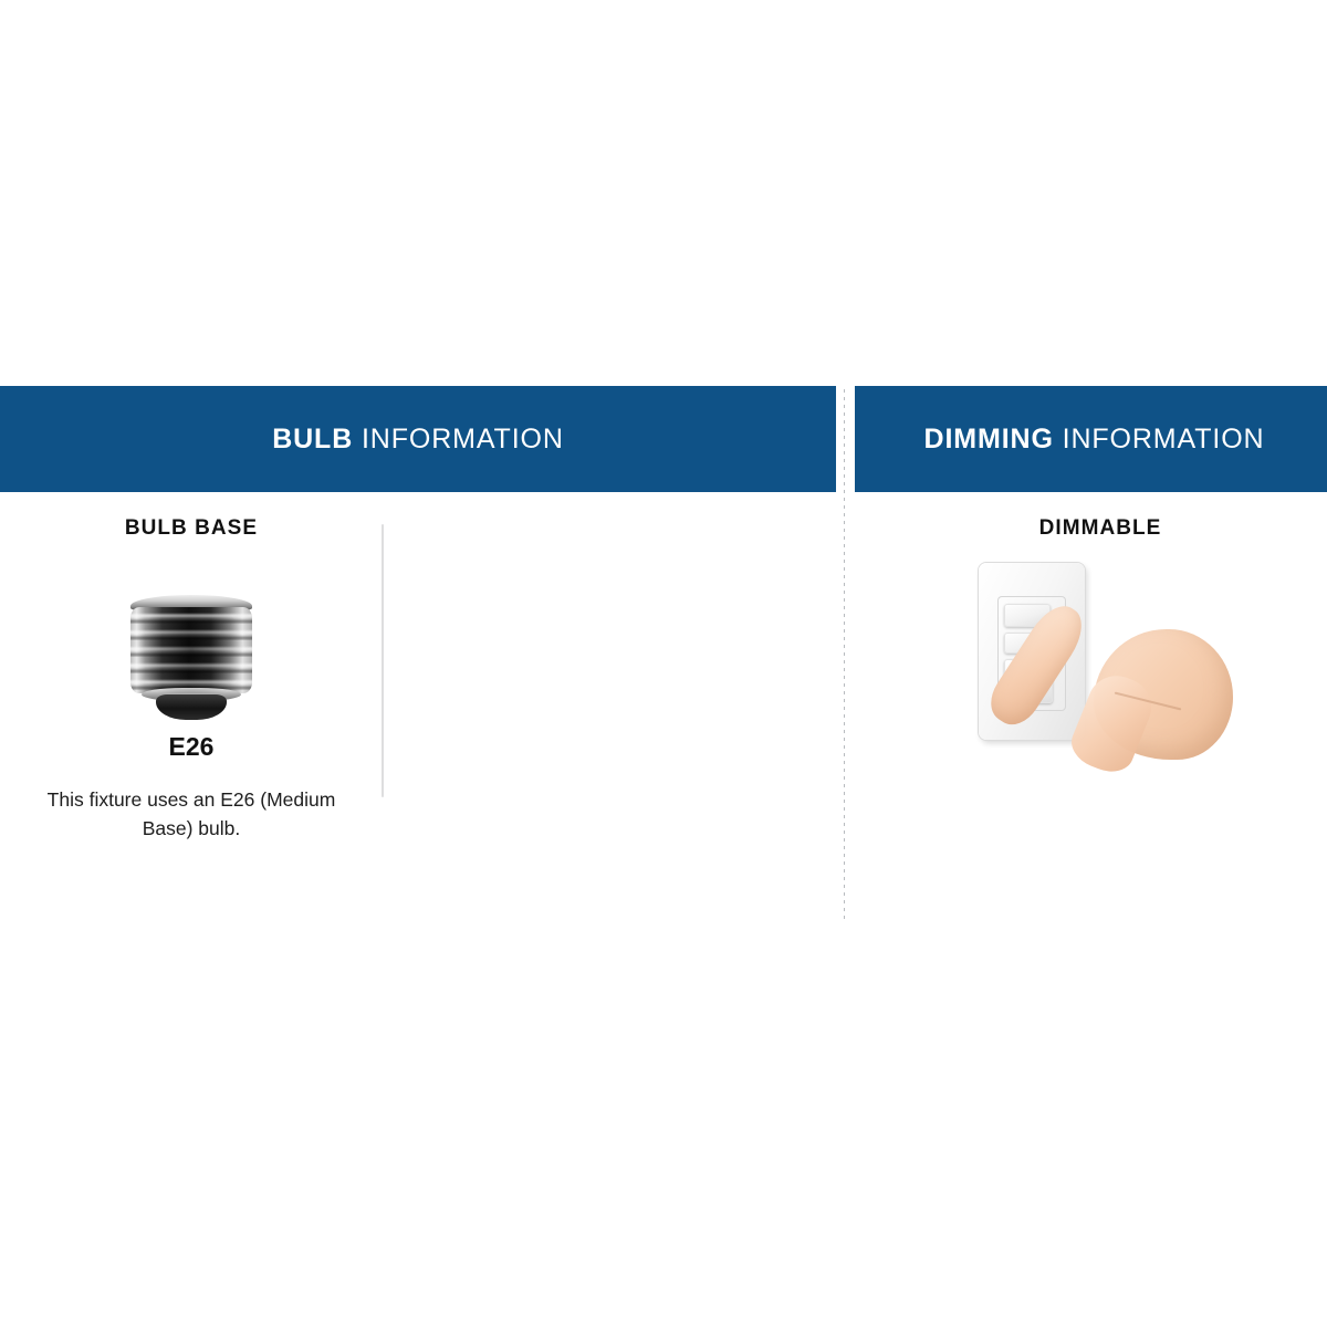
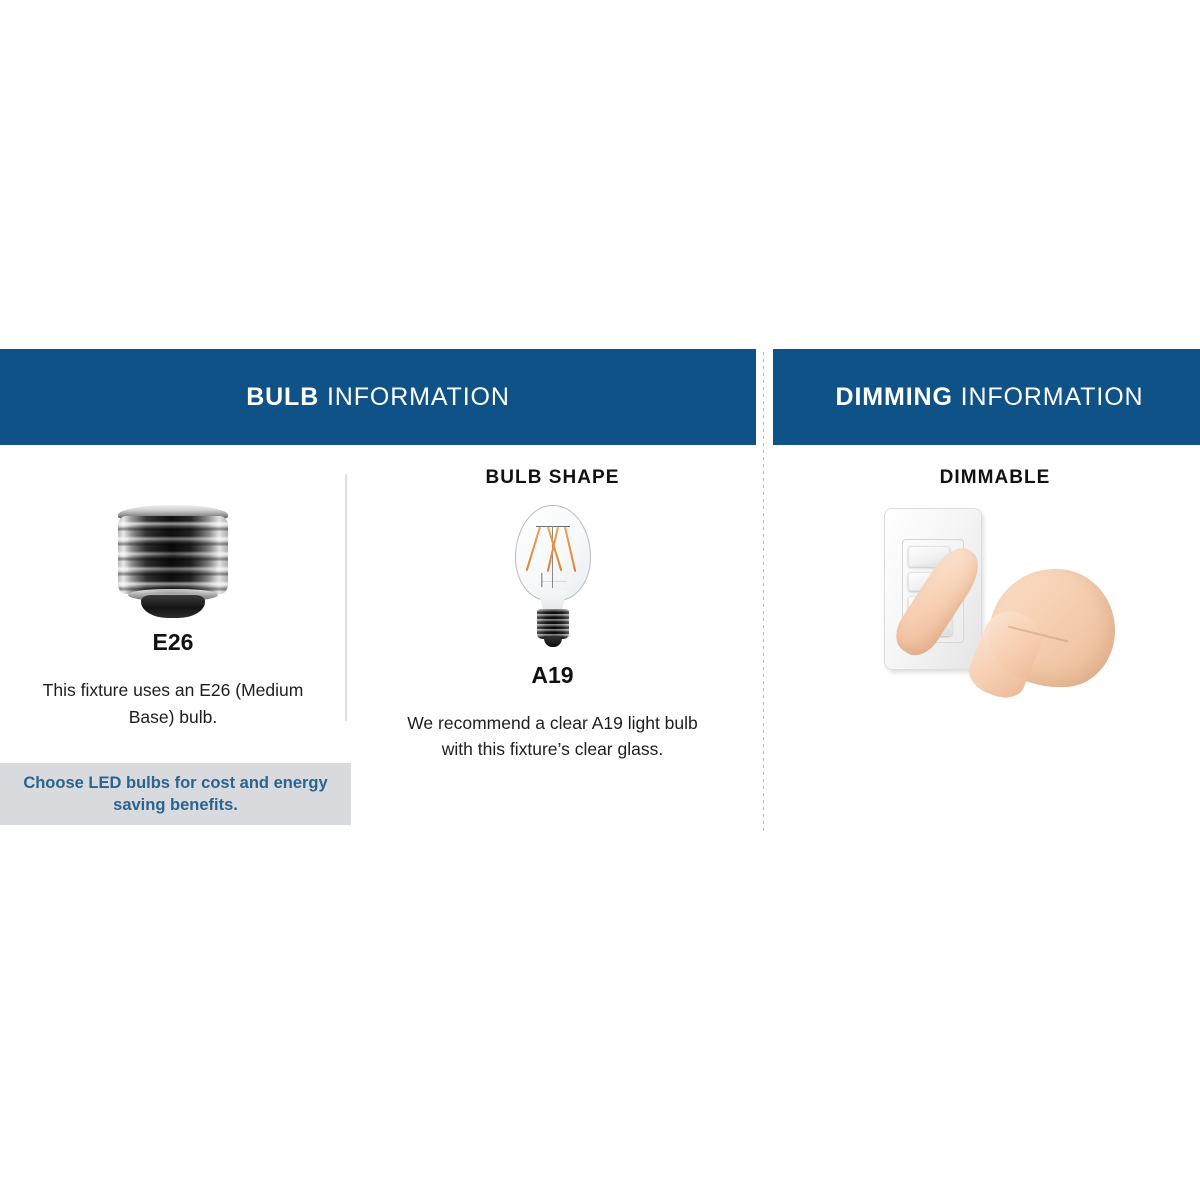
  BULB INFORMATION
  DIMMING INFORMATION
- BULB BASE
  E26
  This fixture uses an E26 (Medium Base) bulb.
+ Choose LED bulbs for cost and energy saving benefits.
+ BULB SHAPE
+ A19
+ We recommend a clear A19 light bulb with this fixture’s clear glass.
  DIMMABLE
